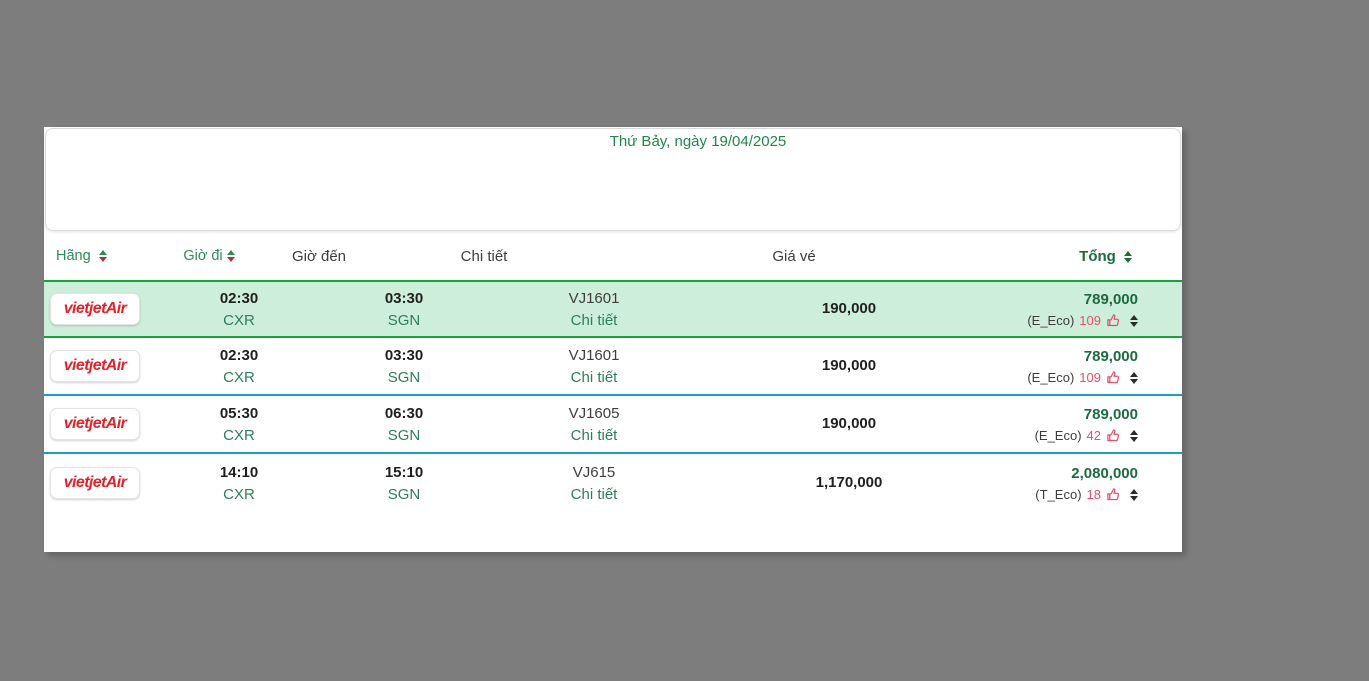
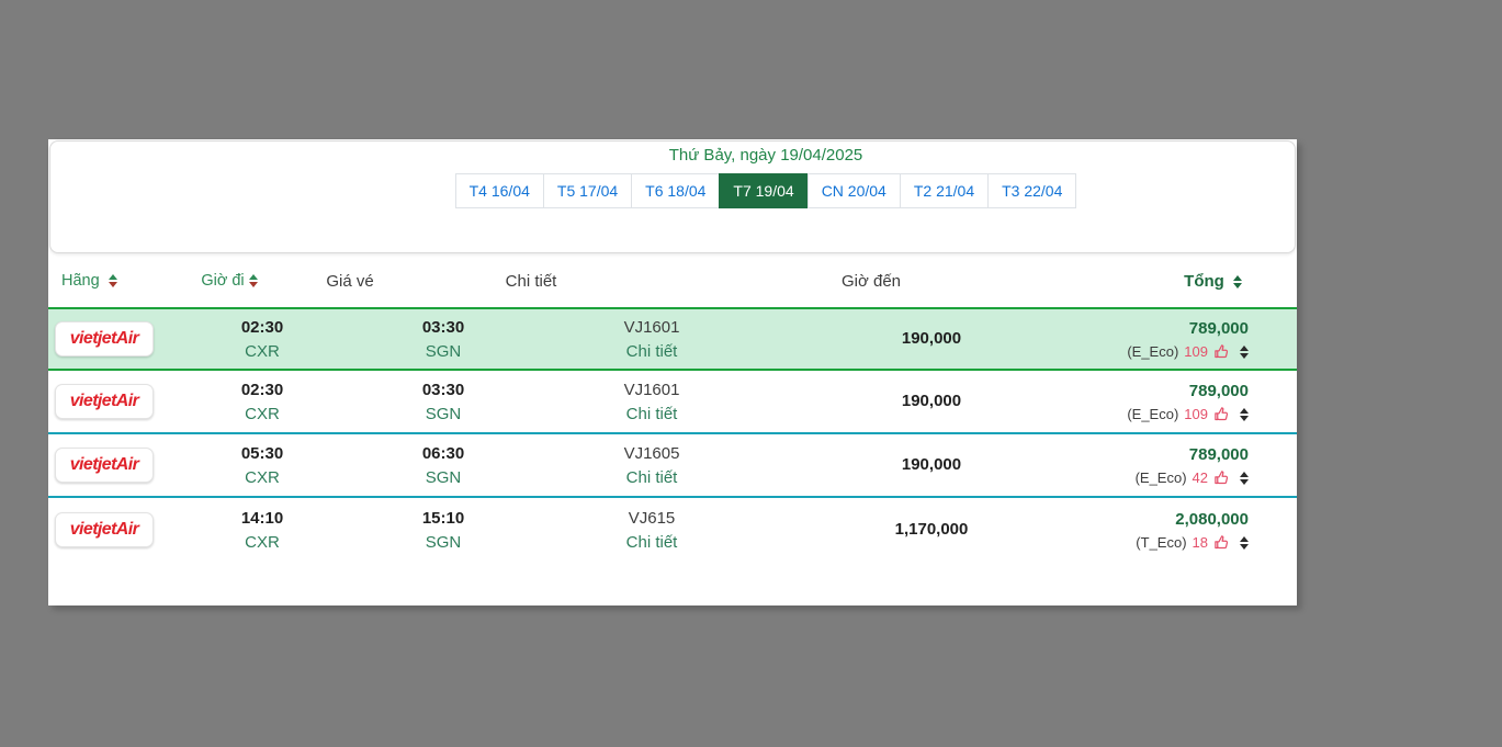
  Thứ Bảy, ngày 19/04/2025
+ T4 16/04
+ T5 17/04
+ T6 18/04
+ T7 19/04
+ CN 20/04
+ T2 21/04
+ T3 22/04
  Hãng
  Giờ đi
- Giờ đến
+ Giá vé
  Chi tiết
- Giá vé
+ Giờ đến
  Tổng
  vietjetAir
  02:30
  CXR
  03:30
  SGN
  VJ1601
  Chi tiết
  190,000
  789,000
  (E_Eco)
  109
  vietjetAir
  02:30
  CXR
  03:30
  SGN
  VJ1601
  Chi tiết
  190,000
  789,000
  (E_Eco)
  109
  vietjetAir
  05:30
  CXR
  06:30
  SGN
  VJ1605
  Chi tiết
  190,000
  789,000
  (E_Eco)
  42
  vietjetAir
  14:10
  CXR
  15:10
  SGN
  VJ615
  Chi tiết
  1,170,000
  2,080,000
  (T_Eco)
  18
